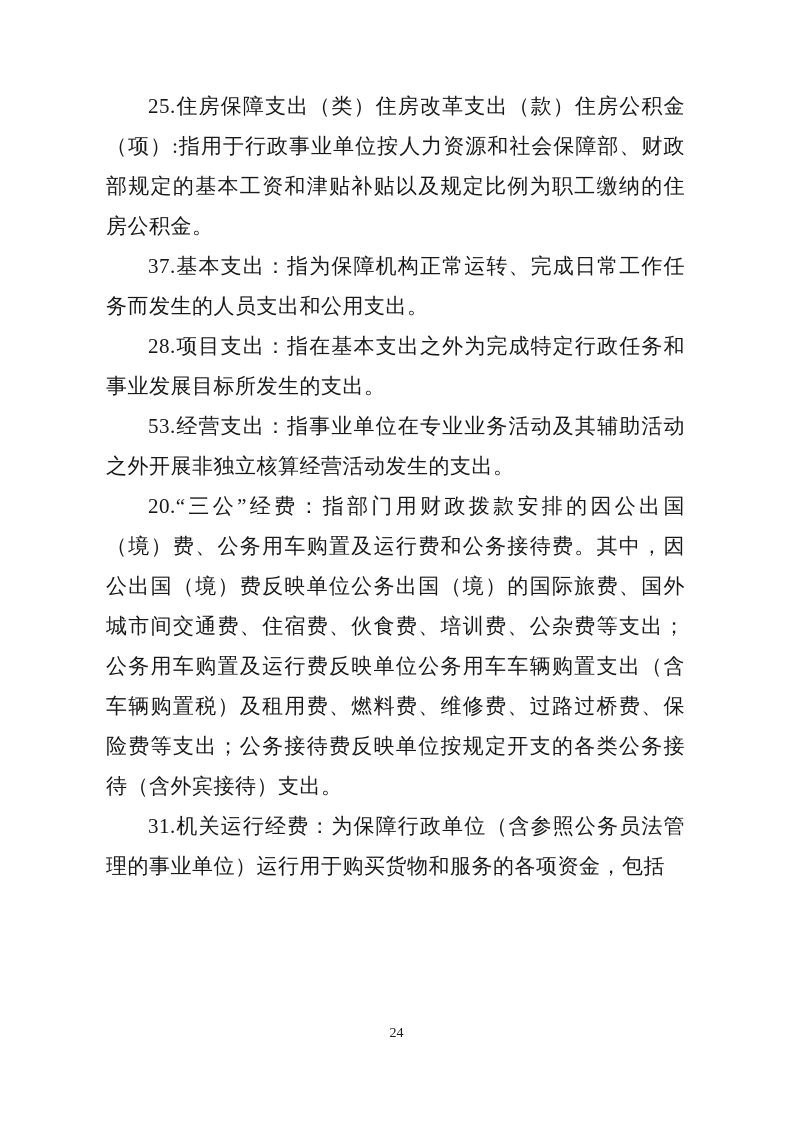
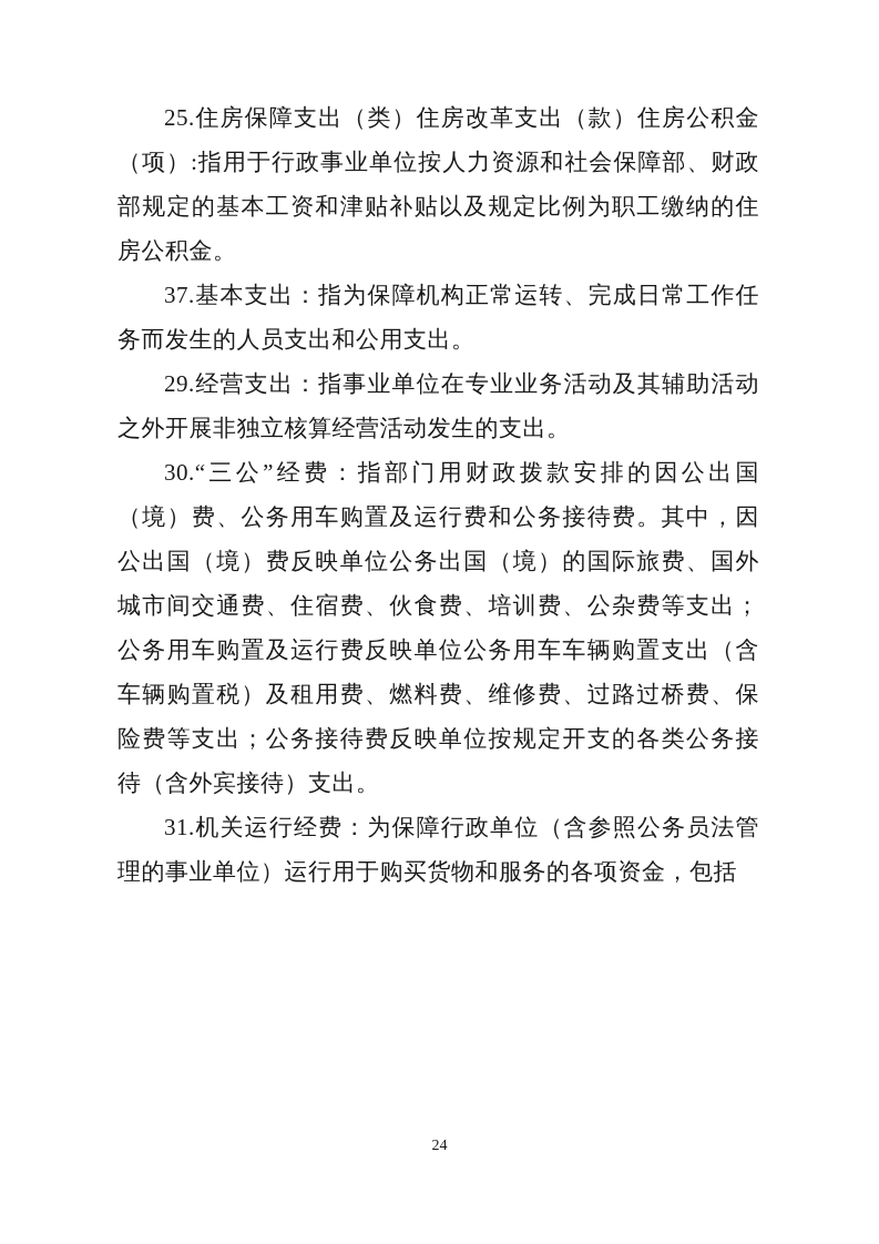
  25.住房保障支出（类）住房改革支出（款）住房公积金（项）:指用于行政事业单位按人力资源和社会保障部、财政部规定的基本工资和津贴补贴以及规定比例为职工缴纳的住房公积金。
  37.基本支出：指为保障机构正常运转、完成日常工作任务而发生的人员支出和公用支出。
- 28.项目支出：指在基本支出之外为完成特定行政任务和事业发展目标所发生的支出。
- 53.经营支出：指事业单位在专业业务活动及其辅助活动之外开展非独立核算经营活动发生的支出。
+ 29.经营支出：指事业单位在专业业务活动及其辅助活动之外开展非独立核算经营活动发生的支出。
- 20.“三公”经费：指部门用财政拨款安排的因公出国（境）费、公务用车购置及运行费和公务接待费。其中，因公出国（境）费反映单位公务出国（境）的国际旅费、国外城市间交通费、住宿费、伙食费、培训费、公杂费等支出；公务用车购置及运行费反映单位公务用车车辆购置支出（含车辆购置税）及租用费、燃料费、维修费、过路过桥费、保险费等支出；公务接待费反映单位按规定开支的各类公务接待（含外宾接待）支出。
+ 30.“三公”经费：指部门用财政拨款安排的因公出国（境）费、公务用车购置及运行费和公务接待费。其中，因公出国（境）费反映单位公务出国（境）的国际旅费、国外城市间交通费、住宿费、伙食费、培训费、公杂费等支出；公务用车购置及运行费反映单位公务用车车辆购置支出（含车辆购置税）及租用费、燃料费、维修费、过路过桥费、保险费等支出；公务接待费反映单位按规定开支的各类公务接待（含外宾接待）支出。
  31.机关运行经费：为保障行政单位（含参照公务员法管理的事业单位）运行用于购买货物和服务的各项资金，包括
  24
